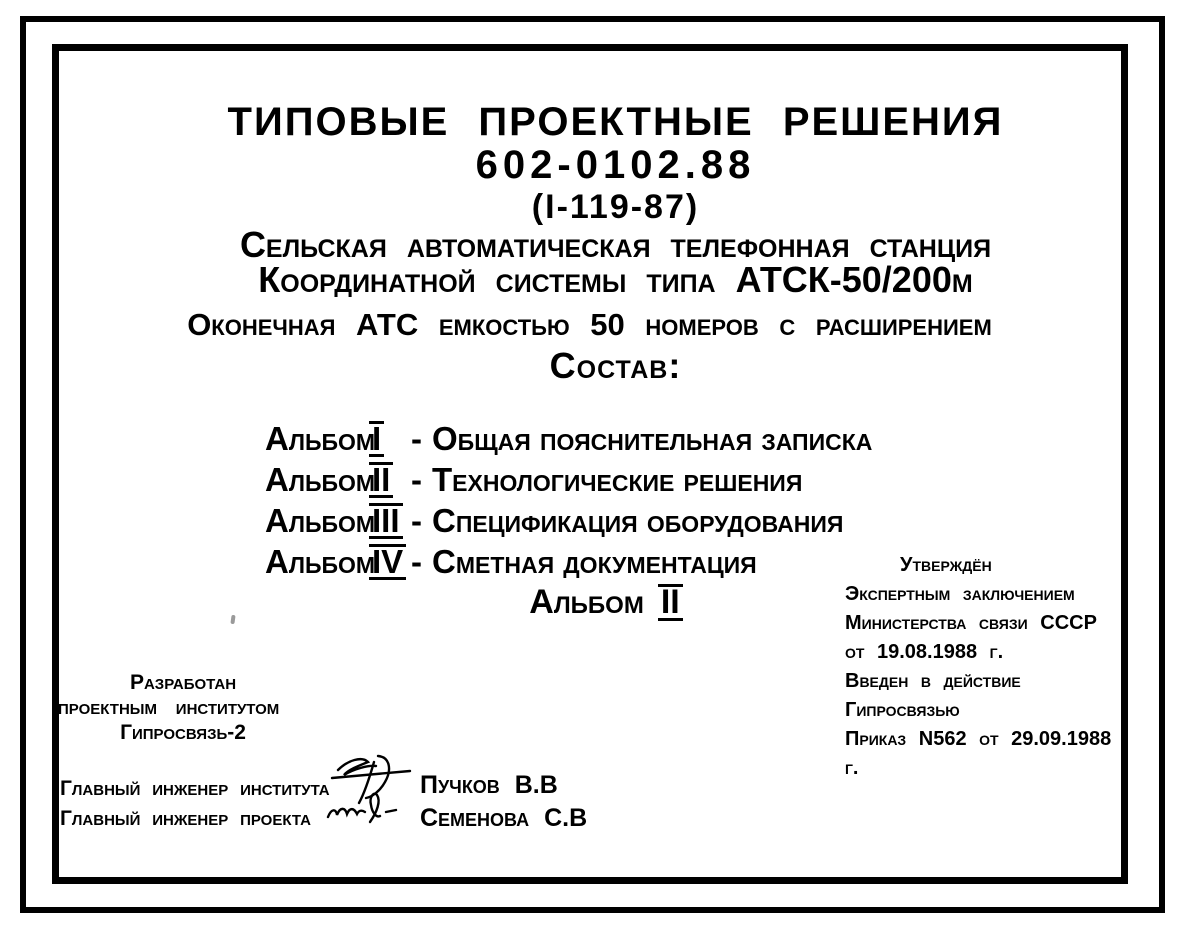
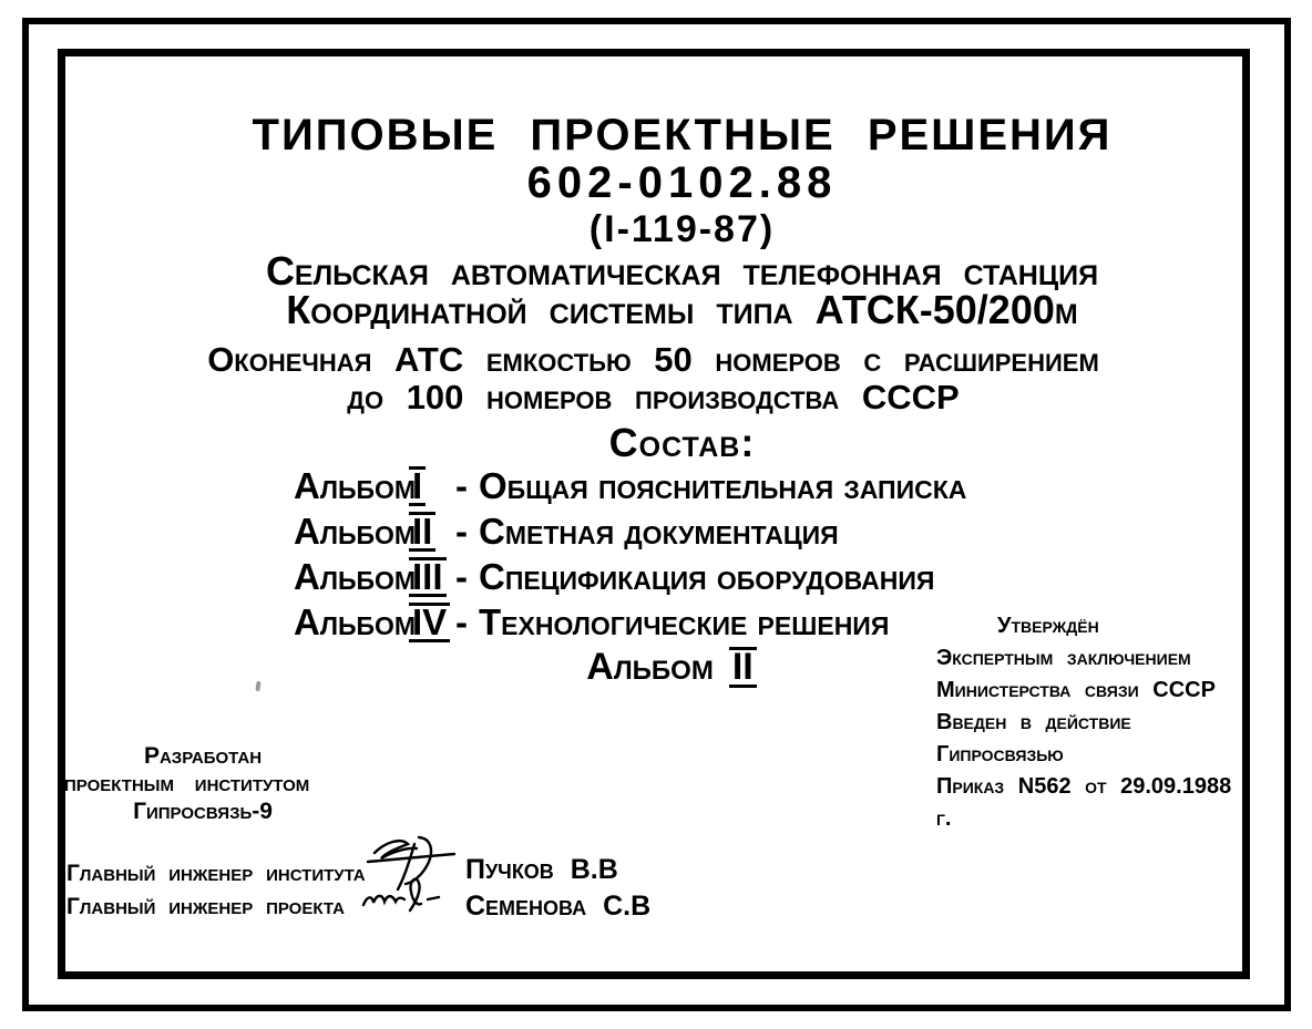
  ТИПОВЫЕ ПРОЕКТНЫЕ РЕШЕНИЯ
  602-0102.88
  (I-119-87)
  Сельская автоматическая телефонная станция
  Координатной системы типа АТСК-50/200м
  Оконечная АТС емкостью 50 номеров с расширением
+ до 100 номеров производства СССР
  Состав:
  Альбом
  I
  -
  Общая пояснительная записка
  Альбом
  II
  -
- Технологические решения
+ Сметная документация
  Альбом
  III
  -
  Спецификация оборудования
  Альбом
  IV
  -
- Сметная документация
+ Технологические решения
  Альбом II
  Утверждён
  Экспертным заключением
  Министерства связи СССР
- от 19.08.1988 г.
  Введен в действие
  Гипросвязью
  Приказ N562 от 29.09.1988 г.
  Разработан
  проектным институтом
- Гипросвязь-2
+ Гипросвязь-9
  Главный инженер института
  Главный инженер проекта
  Пучков В.В
  Семенова С.В
